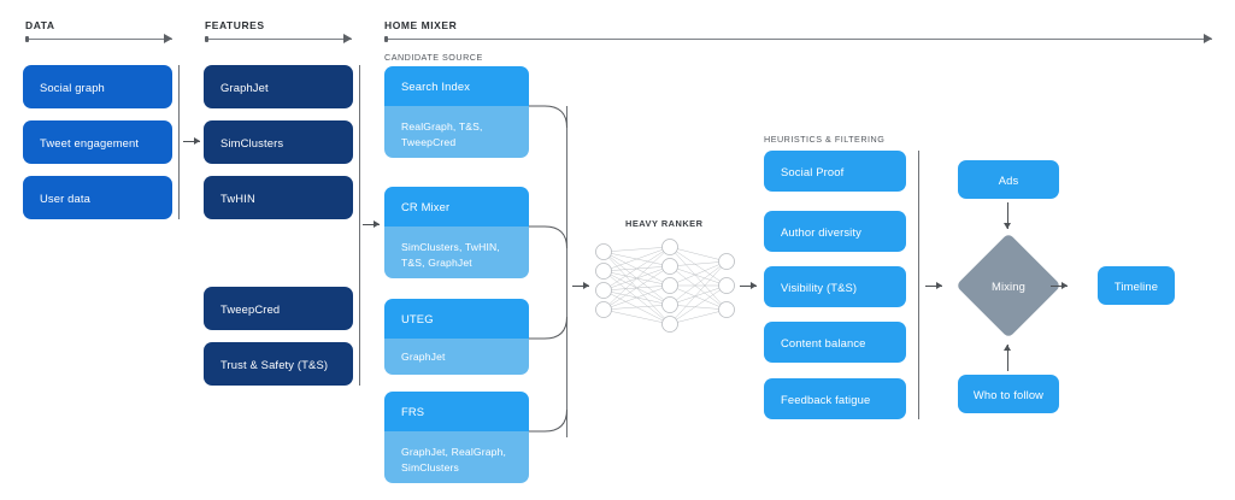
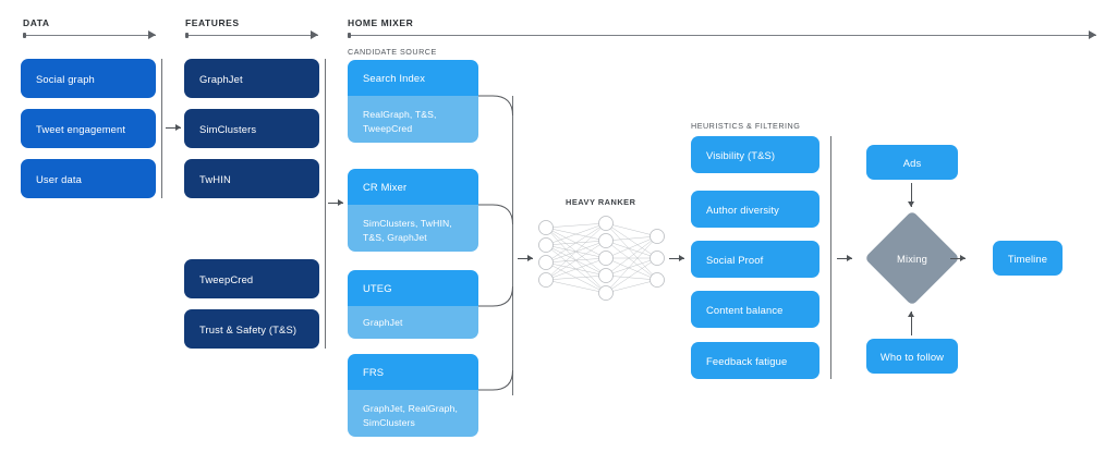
  DATA
  FEATURES
  HOME MIXER
  CANDIDATE SOURCE
  HEURISTICS & FILTERING
  HEAVY RANKER
  Social graph
  Tweet engagement
  User data
  GraphJet
  SimClusters
  TwHIN
  TweepCred
  Trust & Safety (T&S)
  Search Index
  RealGraph, T&S,
  TweepCred
  CR Mixer
  SimClusters, TwHIN,
  T&S, GraphJet
  UTEG
  GraphJet
  FRS
  GraphJet, RealGraph,
  SimClusters
- Social Proof
+ Visibility (T&S)
  Author diversity
- Visibility (T&S)
+ Social Proof
  Content balance
  Feedback fatigue
  Ads
  Mixing
  Timeline
  Who to follow
